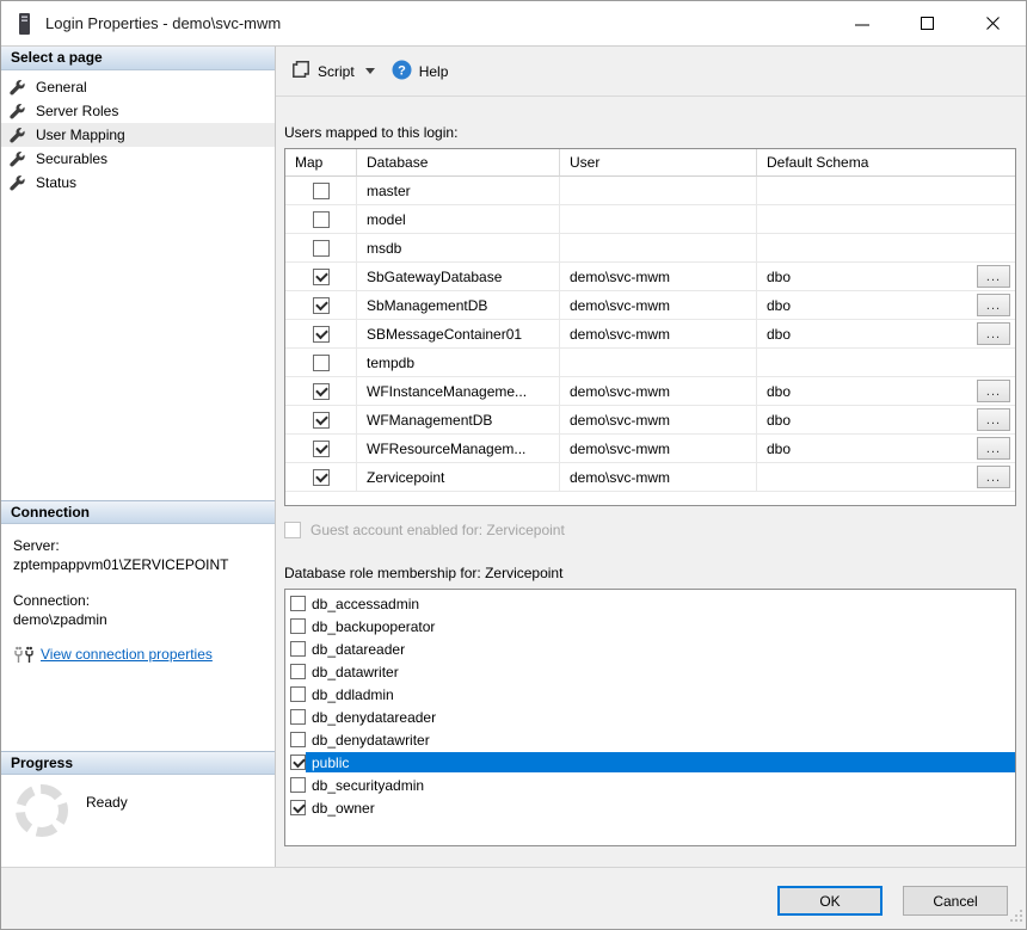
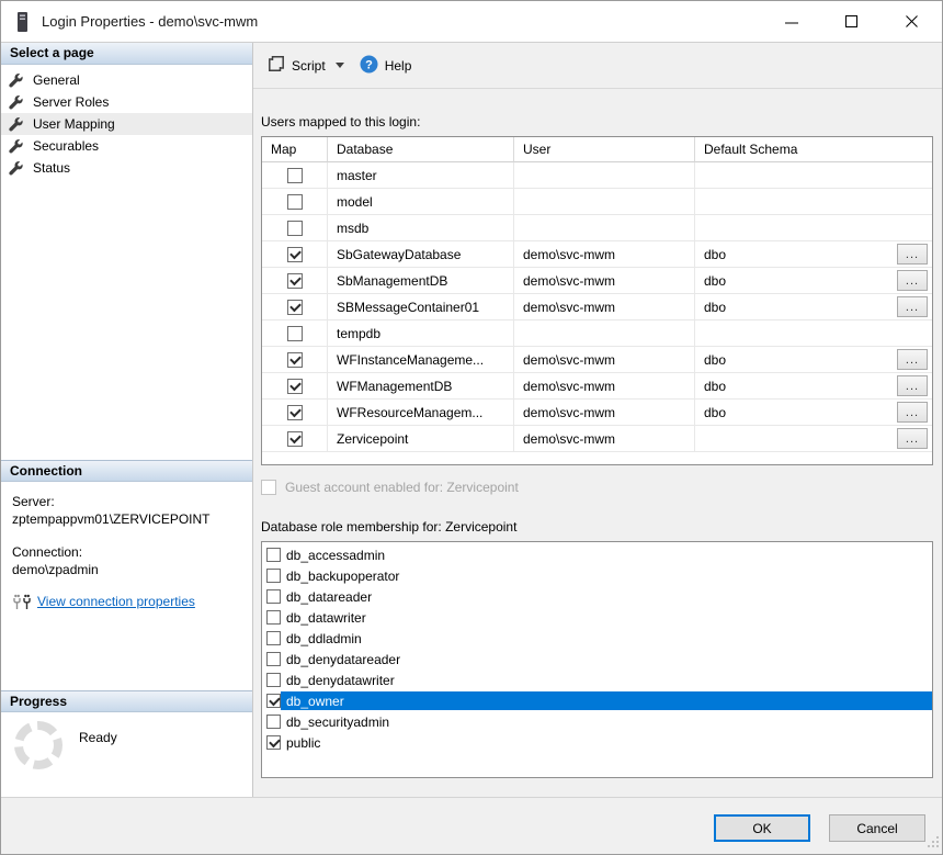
  Login Properties - demo\svc-mwm
  Select a page
  General
  Server Roles
  User Mapping
  Securables
  Status
  Connection
  Server:
  zptempappvm01\ZERVICEPOINT
  Connection:
  demo\zpadmin
  View connection properties
  Progress
  Ready
  Script
  ?
  Help
  Users mapped to this login:
  Map
  Database
  User
  Default Schema
  master
  model
  msdb
  SbGatewayDatabase
  demo\svc-mwm
  dbo
  ...
  SbManagementDB
  demo\svc-mwm
  dbo
  ...
  SBMessageContainer01
  demo\svc-mwm
  dbo
  ...
  tempdb
  WFInstanceManageme...
  demo\svc-mwm
  dbo
  ...
  WFManagementDB
  demo\svc-mwm
  dbo
  ...
  WFResourceManagem...
  demo\svc-mwm
  dbo
  ...
  Zervicepoint
  demo\svc-mwm
  ...
  Guest account enabled for: Zervicepoint
  Database role membership for: Zervicepoint
  db_accessadmin
  db_backupoperator
  db_datareader
  db_datawriter
  db_ddladmin
  db_denydatareader
  db_denydatawriter
- public
+ db_owner
  db_securityadmin
- db_owner
+ public
  OK
  Cancel
